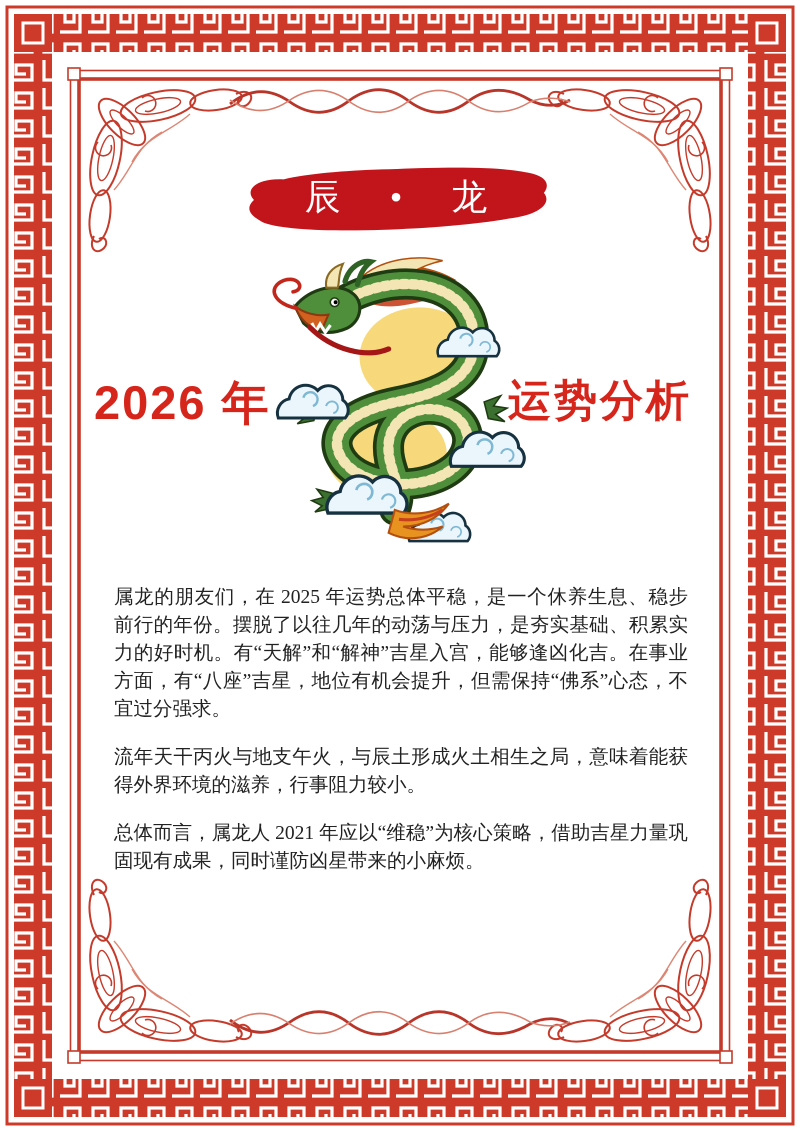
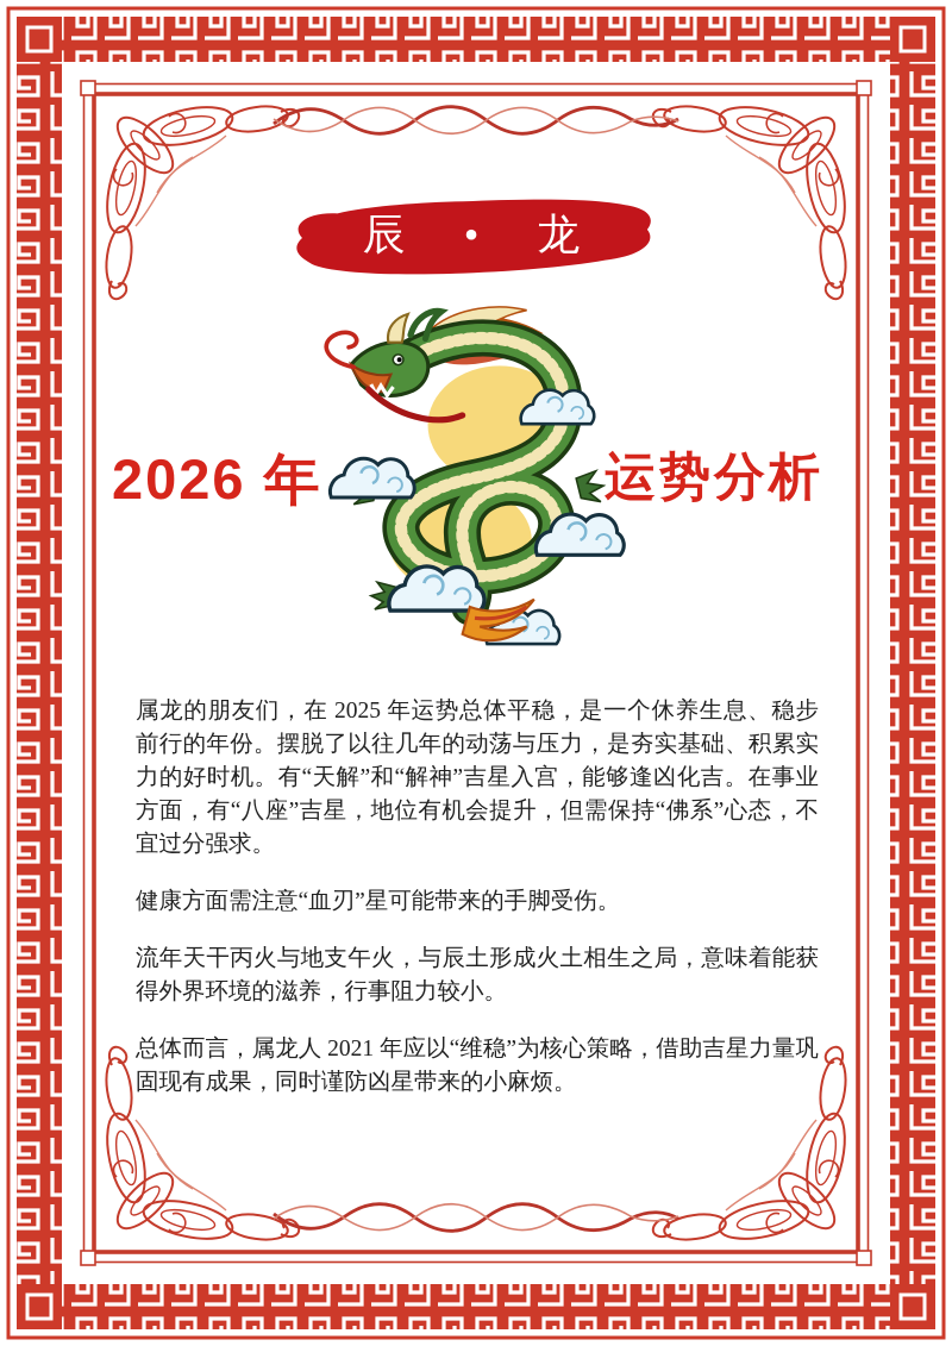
  辰 • 龙
  2026 年
  运势分析
  属龙的朋友们，在 2025 年运势总体平稳，是一个休养生息、稳步前行的年份。摆脱了以往几年的动荡与压力，是夯实基础、积累实力的好时机。有“天解”和“解神”吉星入宫，能够逢凶化吉。在事业方面，有“八座”吉星，地位有机会提升，但需保持“佛系”心态，不宜过分强求。
+ 健康方面需注意“血刃”星可能带来的手脚受伤。
  流年天干丙火与地支午火，与辰土形成火土相生之局，意味着能获得外界环境的滋养，行事阻力较小。
  总体而言，属龙人 2021 年应以“维稳”为核心策略，借助吉星力量巩固现有成果，同时谨防凶星带来的小麻烦。
